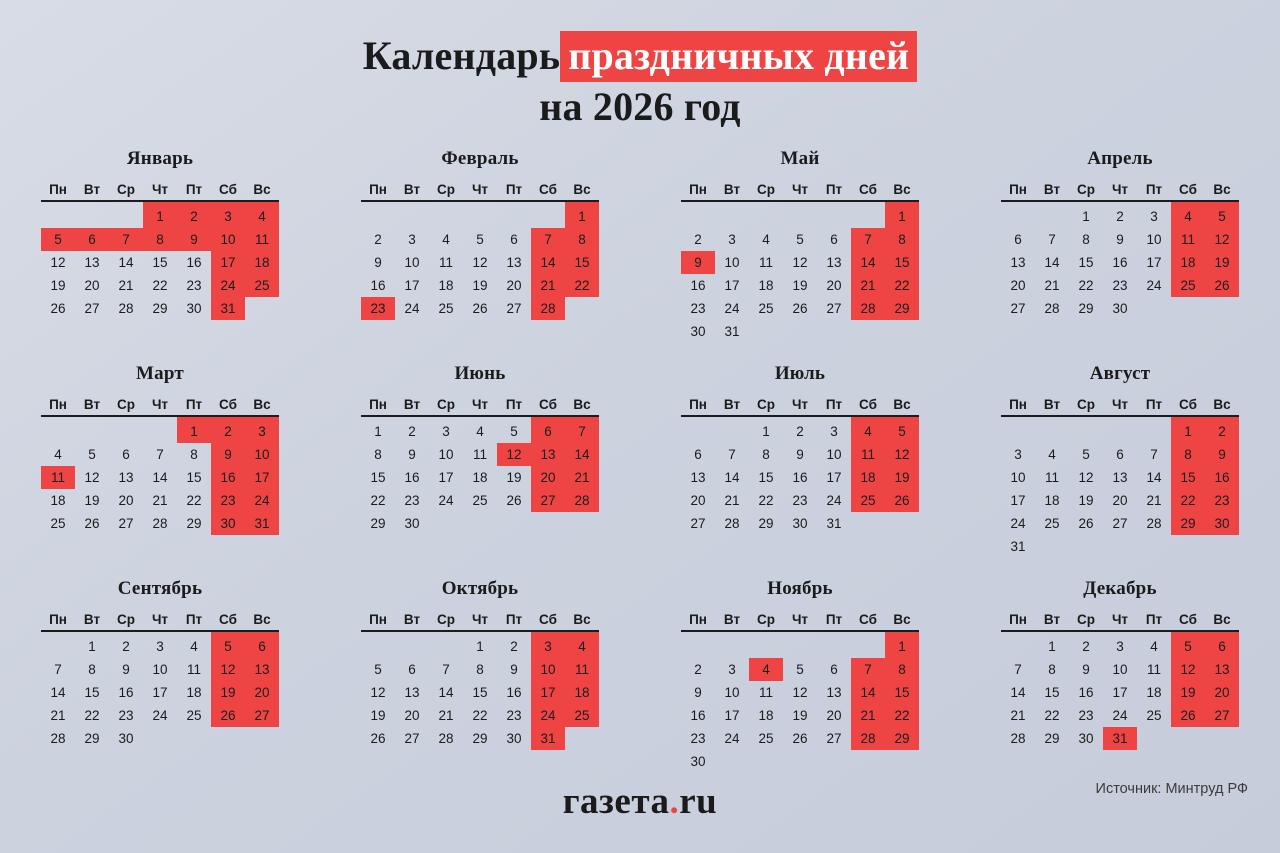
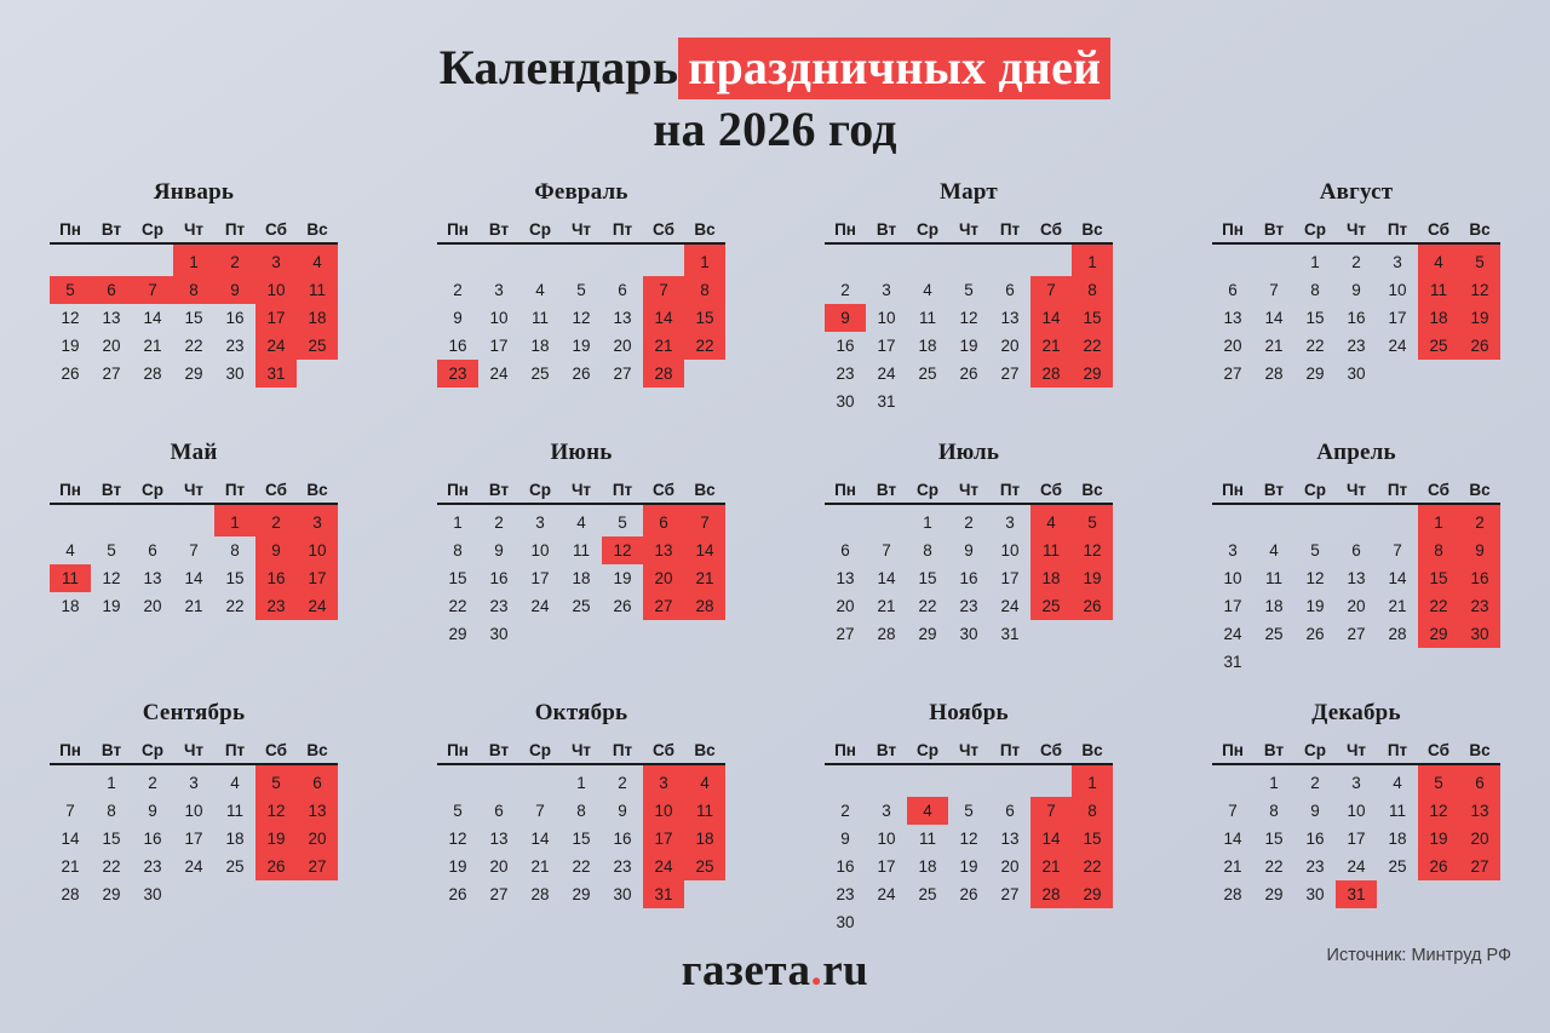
  Календарь праздничных дней
  на 2026 год
  Январь
  Пн	Вт	Ср	Чт	Пт	Сб	Вс
  			1	2	3	4
  5	6	7	8	9	10	11
  12	13	14	15	16	17	18
  19	20	21	22	23	24	25
  26	27	28	29	30	31
  Февраль
  Пн	Вт	Ср	Чт	Пт	Сб	Вс
  						1
  2	3	4	5	6	7	8
  9	10	11	12	13	14	15
  16	17	18	19	20	21	22
  23	24	25	26	27	28
- Май
+ Март
  Пн	Вт	Ср	Чт	Пт	Сб	Вс
  						1
  2	3	4	5	6	7	8
  9	10	11	12	13	14	15
  16	17	18	19	20	21	22
  23	24	25	26	27	28	29
  30	31
- Апрель
+ Август
  Пн	Вт	Ср	Чт	Пт	Сб	Вс
  		1	2	3	4	5
  6	7	8	9	10	11	12
  13	14	15	16	17	18	19
  20	21	22	23	24	25	26
  27	28	29	30
- Март
+ Май
  Пн	Вт	Ср	Чт	Пт	Сб	Вс
  				1	2	3
  4	5	6	7	8	9	10
  11	12	13	14	15	16	17
  18	19	20	21	22	23	24
- 25	26	27	28	29	30	31
  Июнь
  Пн	Вт	Ср	Чт	Пт	Сб	Вс
  1	2	3	4	5	6	7
  8	9	10	11	12	13	14
  15	16	17	18	19	20	21
  22	23	24	25	26	27	28
  29	30
  Июль
  Пн	Вт	Ср	Чт	Пт	Сб	Вс
  		1	2	3	4	5
  6	7	8	9	10	11	12
  13	14	15	16	17	18	19
  20	21	22	23	24	25	26
  27	28	29	30	31
- Август
+ Апрель
  Пн	Вт	Ср	Чт	Пт	Сб	Вс
  					1	2
  3	4	5	6	7	8	9
  10	11	12	13	14	15	16
  17	18	19	20	21	22	23
  24	25	26	27	28	29	30
  31
  Сентябрь
  Пн	Вт	Ср	Чт	Пт	Сб	Вс
  	1	2	3	4	5	6
  7	8	9	10	11	12	13
  14	15	16	17	18	19	20
  21	22	23	24	25	26	27
  28	29	30
  Октябрь
  Пн	Вт	Ср	Чт	Пт	Сб	Вс
  			1	2	3	4
  5	6	7	8	9	10	11
  12	13	14	15	16	17	18
  19	20	21	22	23	24	25
  26	27	28	29	30	31
  Ноябрь
  Пн	Вт	Ср	Чт	Пт	Сб	Вс
  						1
  2	3	4	5	6	7	8
  9	10	11	12	13	14	15
  16	17	18	19	20	21	22
  23	24	25	26	27	28	29
  30
  Декабрь
  Пн	Вт	Ср	Чт	Пт	Сб	Вс
  	1	2	3	4	5	6
  7	8	9	10	11	12	13
  14	15	16	17	18	19	20
  21	22	23	24	25	26	27
  28	29	30	31
  Источник: Минтруд РФ
  газета.ru
